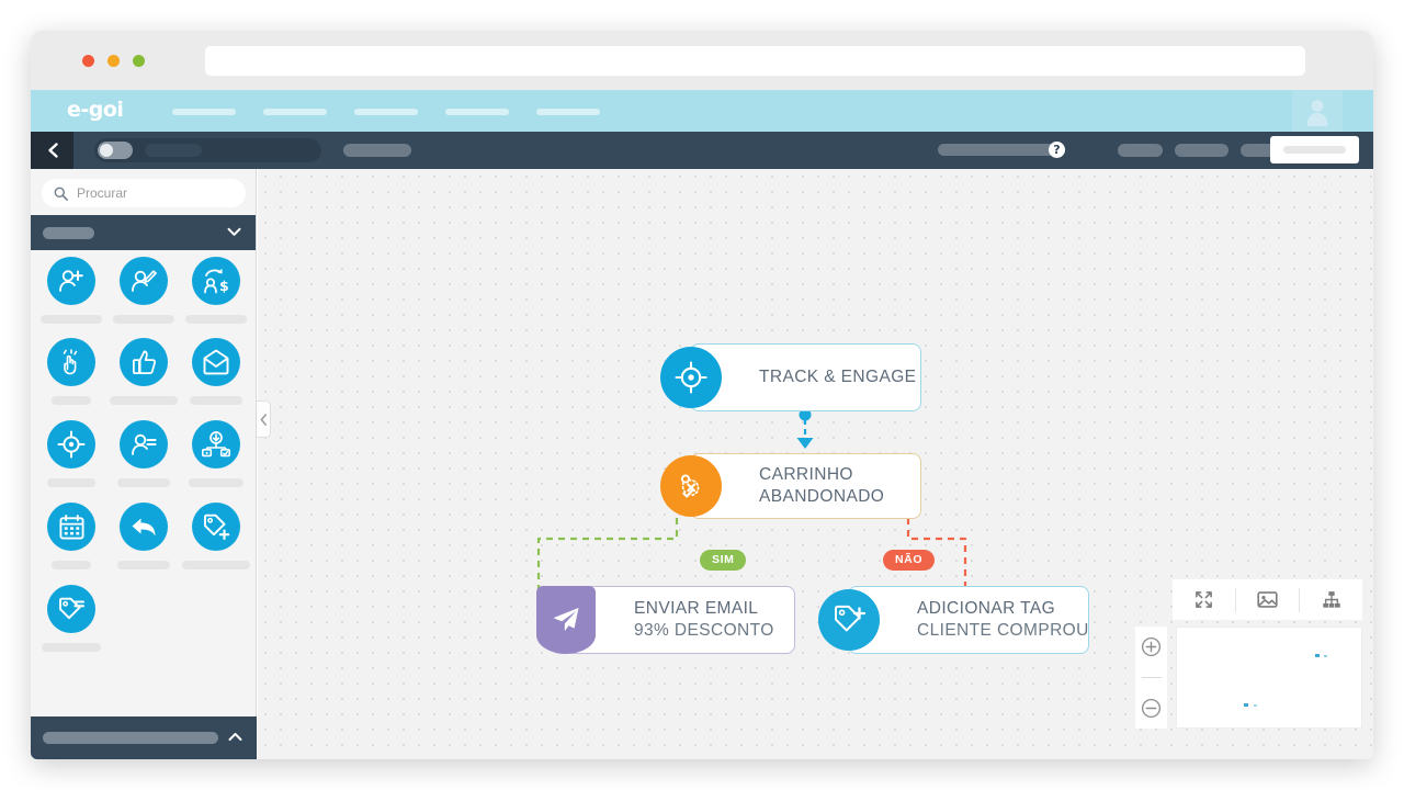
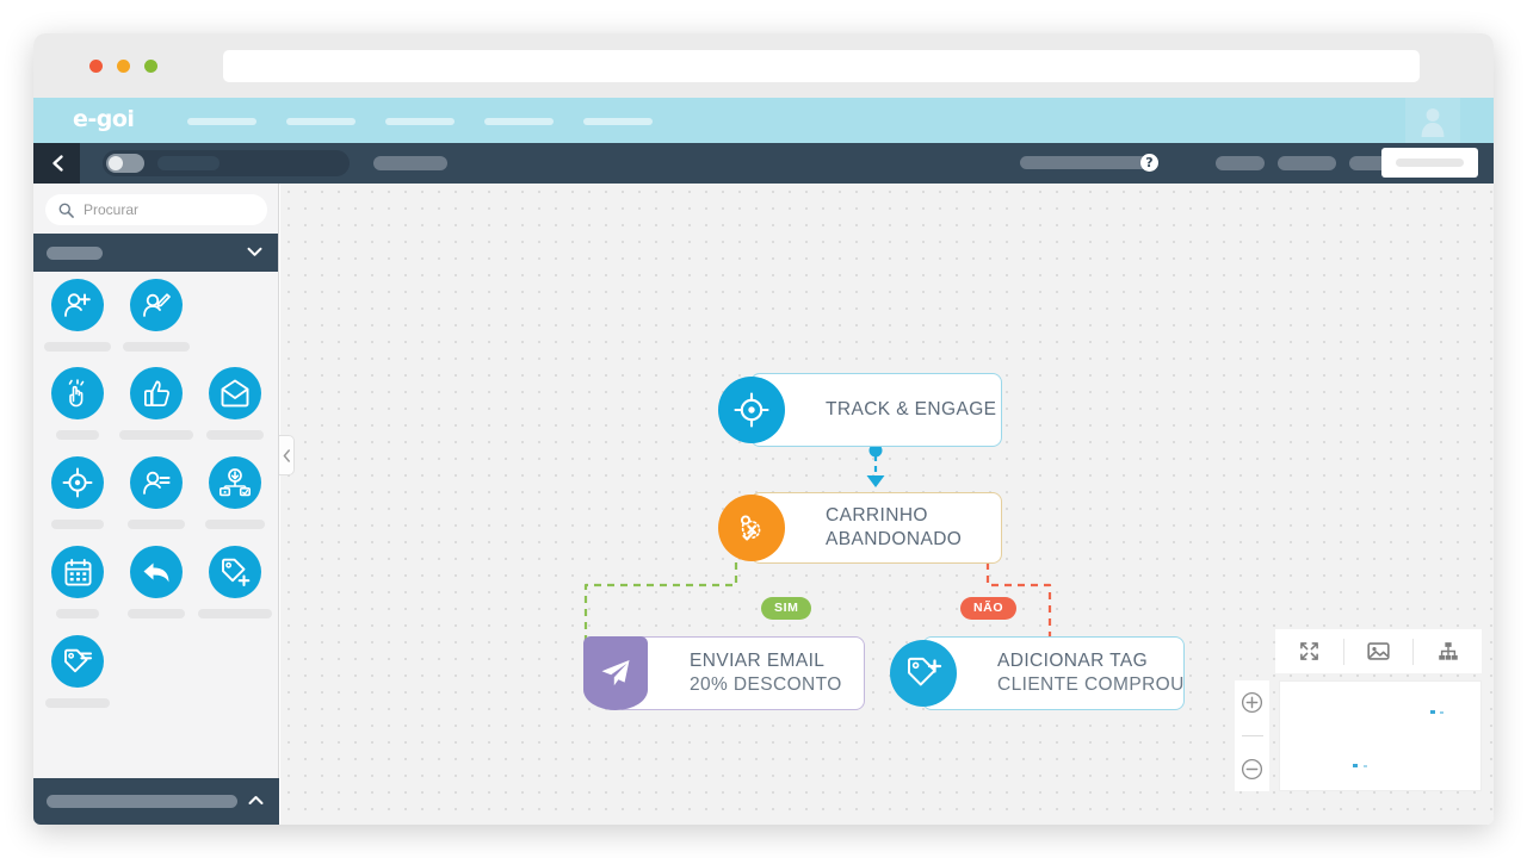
  e-goi
  ?
  Procurar
- $
  TRACK & ENGAGE
  CARRINHO
  ABANDONADO
  SIM
  NÃO
  ENVIAR EMAIL
- 93% DESCONTO
+ 20% DESCONTO
  ADICIONAR TAG
  CLIENTE COMPROU
